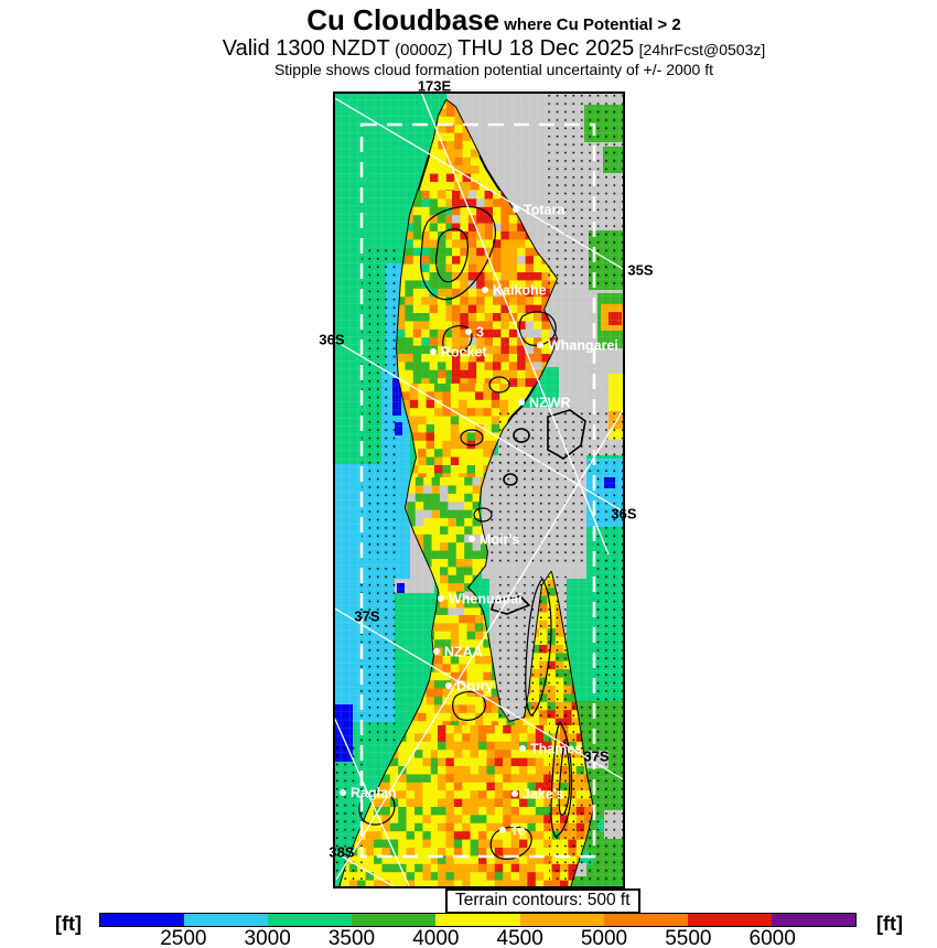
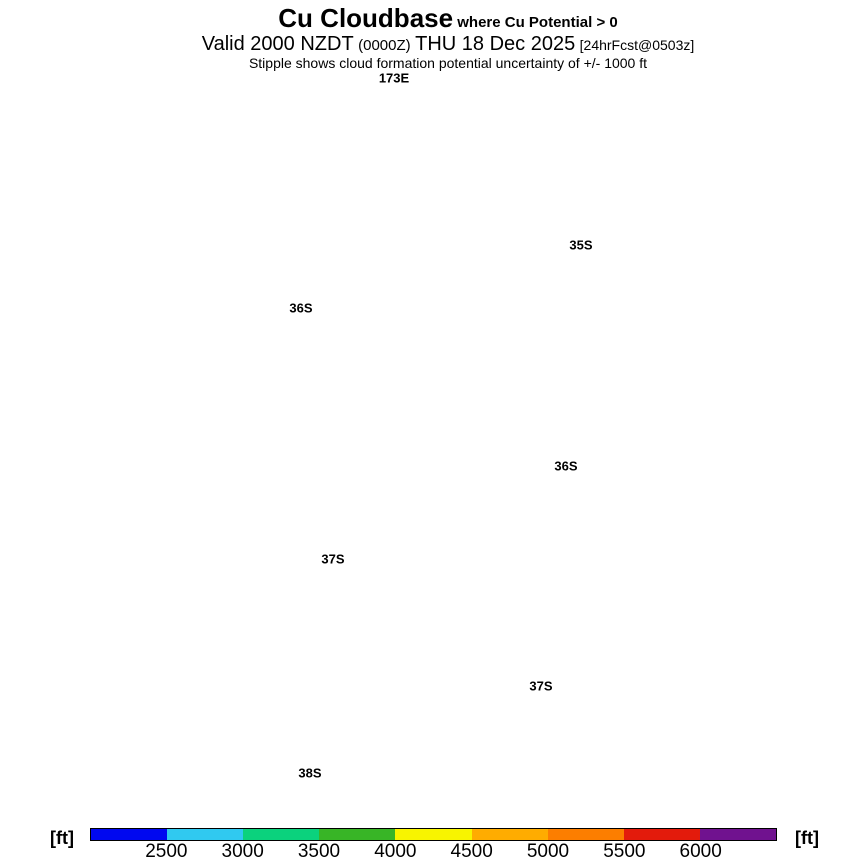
- Cu Cloudbase where Cu Potential > 2
+ Cu Cloudbase where Cu Potential > 0
- Valid 1300 NZDT (0000Z) THU 18 Dec 2025 [24hrFcst@0503z]
+ Valid 2000 NZDT (0000Z) THU 18 Dec 2025 [24hrFcst@0503z]
- Stipple shows cloud formation potential uncertainty of +/- 2000 ft
+ Stipple shows cloud formation potential uncertainty of +/- 1000 ft
- Totara
- Kaikohe
- 3
- Rocket
- Whangarei
- NZWR
- Moir's
- Whenuapai
- NZAA
- Drury
- Thames
- Raglan
- Jake's
- Te
  173E
  35S
  36S
  36S
  37S
  37S
  38S
- Terrain contours: 500 ft
  2500
  3000
  3500
  4000
  4500
  5000
  5500
  6000
  [ft]
  [ft]
